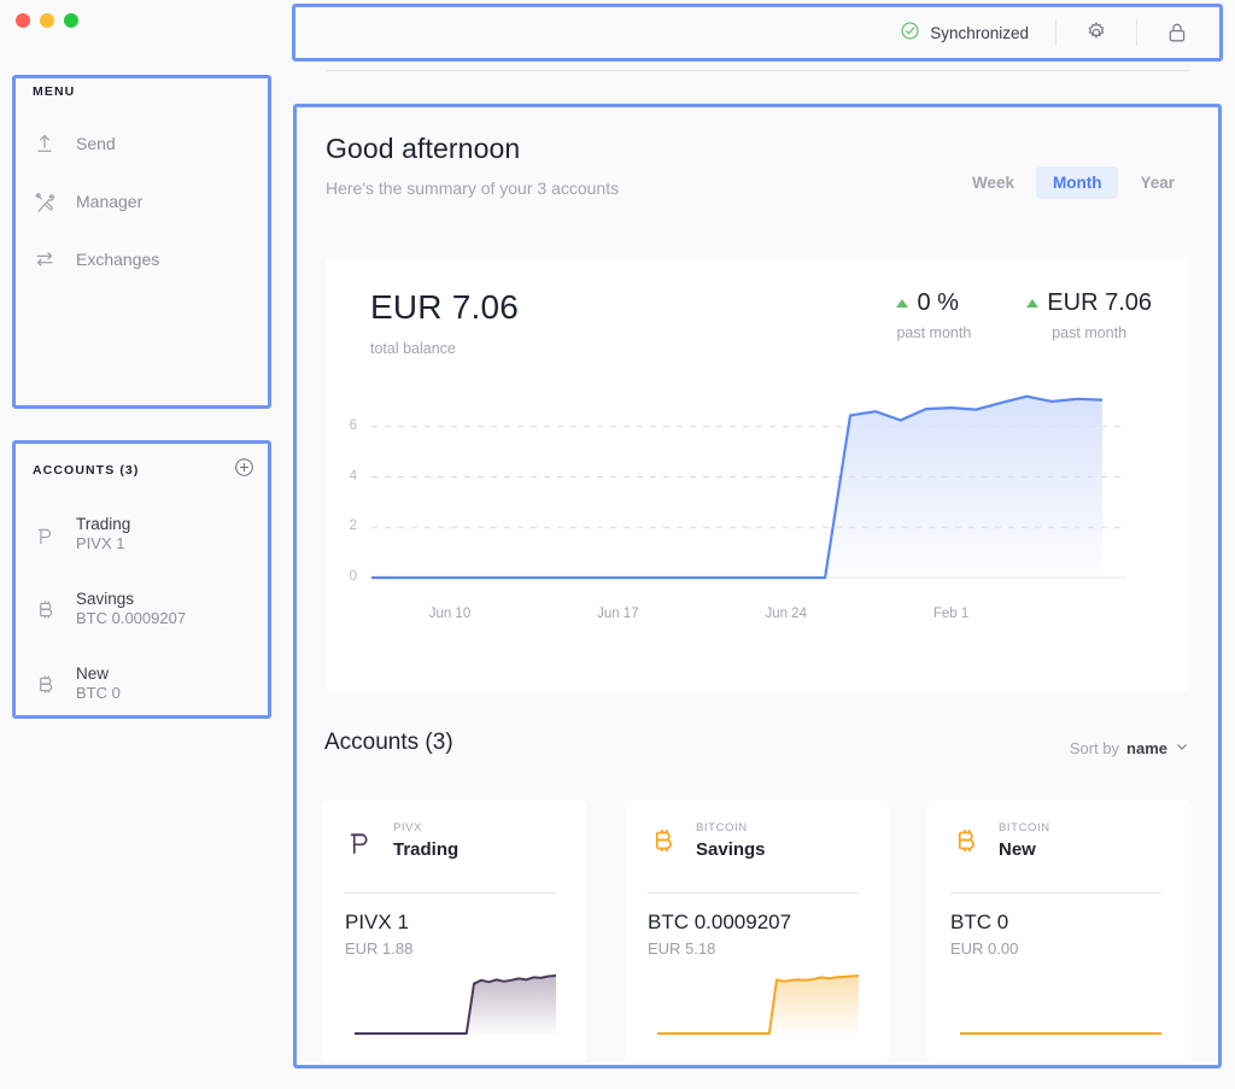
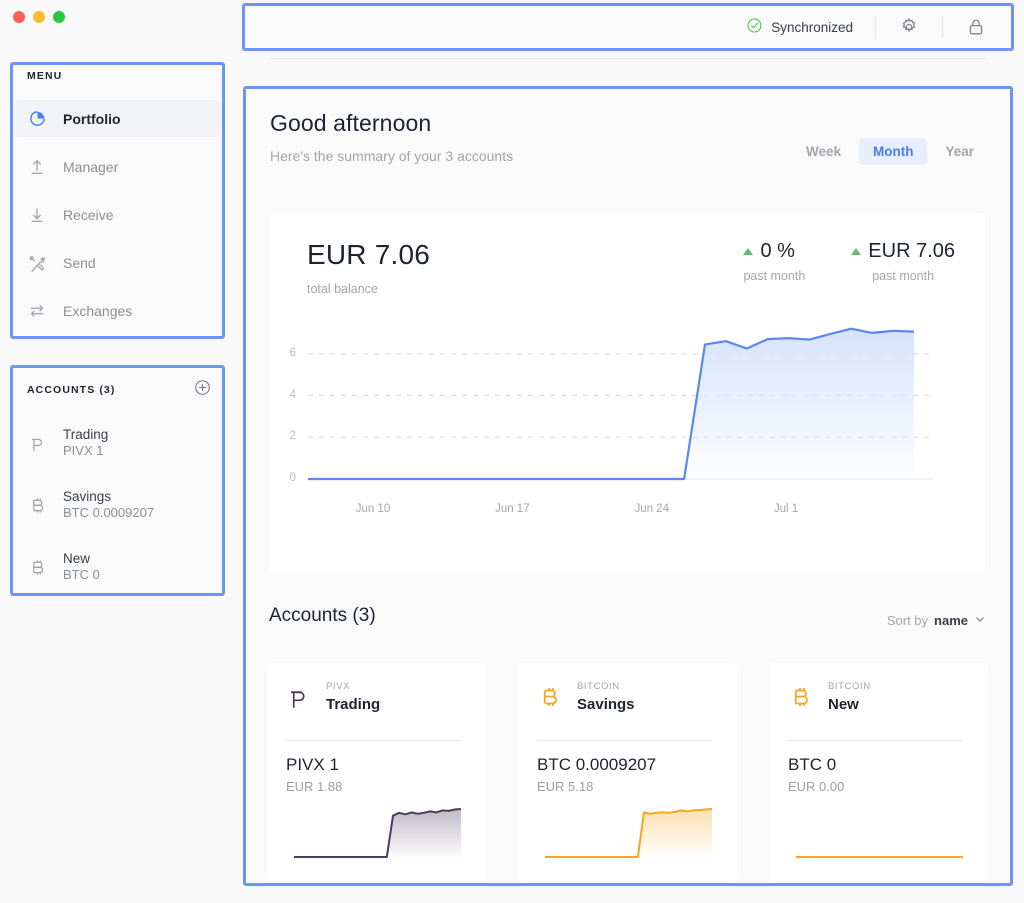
  MENU
+ Portfolio
- Send
+ Manager
+ Receive
- Manager
+ Send
  Exchanges
  ACCOUNTS (3)
  Trading
  PIVX 1
  Savings
  BTC 0.0009207
  New
  BTC 0
  Synchronized
  Good afternoon
  Here's the summary of your 3 accounts
  Week
  Month
  Year
  EUR 7.06
  total balance
  0 %
  past month
  EUR 7.06
  past month
  0
  2
  4
  6
  Jun 10
  Jun 17
  Jun 24
- Feb 1
+ Jul 1
  Accounts (3)
  Sort by
  name
  PIVX
  Trading
  PIVX 1
  EUR 1.88
  BITCOIN
  Savings
  BTC 0.0009207
  EUR 5.18
  BITCOIN
  New
  BTC 0
  EUR 0.00
